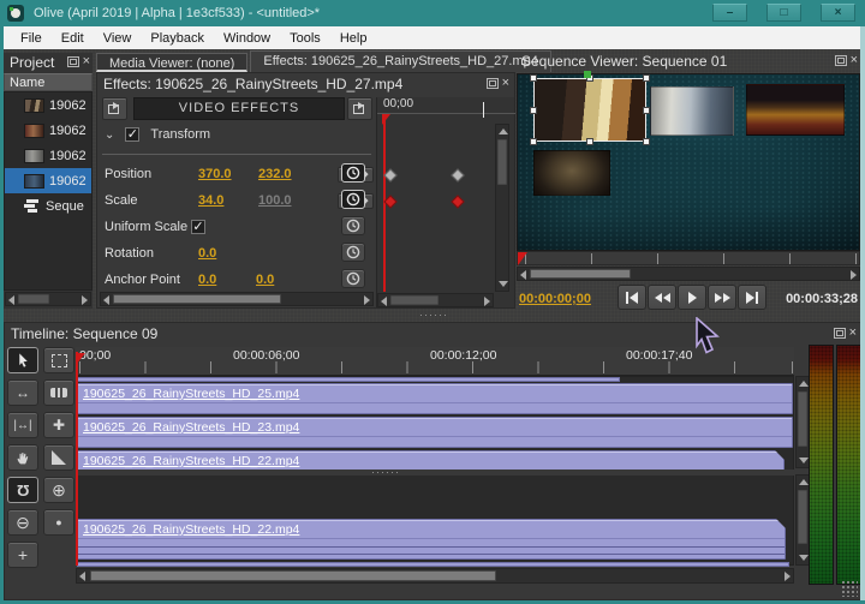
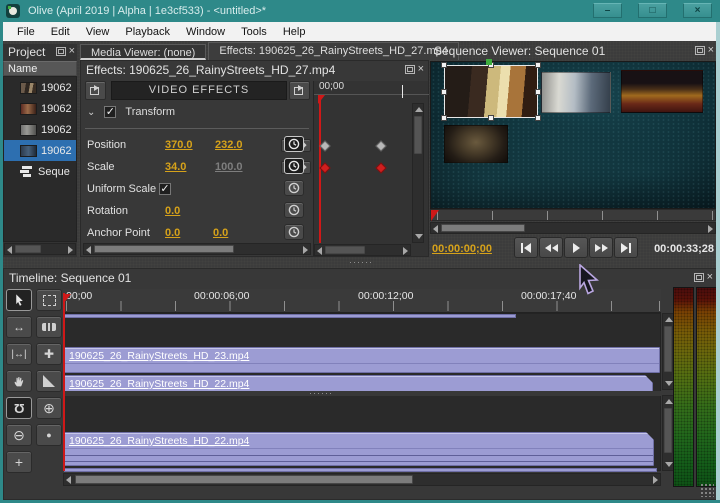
  Olive (April 2019 | Alpha | 1e3cf533) - <untitled>*
  –
  □
  ×
  File
  Edit
  View
  Playback
  Window
  Tools
  Help
  Project
  ×
  Name
  19062
  19062
  19062
  19062
  Seque
  Media Viewer: (none)
  Effects: 190625_26_RainyStreets_HD_27.mp4
  Effects: 190625_26_RainyStreets_HD_27.mp4
  ×
  VIDEO EFFECTS
  ⌄
  ✓
  Transform
  Position
  370.0
  232.0
  Scale
  34.0
  100.0
  Uniform Scale
  ✓
  Rotation
  0.0
  Anchor Point
  0.0
  0.0
  00;00
  Sequence Viewer: Sequence 01
  ×
  00:00:00;00
  00:00:33;28
  ······
- Timeline: Sequence 09
+ Timeline: Sequence 01
  ×
  ↔
  |↔|
  ✚
  ⊕
  ⊖
  ●
  +
  00;00
  00:00:06;00
  00:00:12;00
  00:00:17;40
- 190625_26_RainyStreets_HD_25.mp4
  190625_26_RainyStreets_HD_23.mp4
  190625_26_RainyStreets_HD_22.mp4
  190625_26_RainyStreets_HD_22.mp4
  ······
